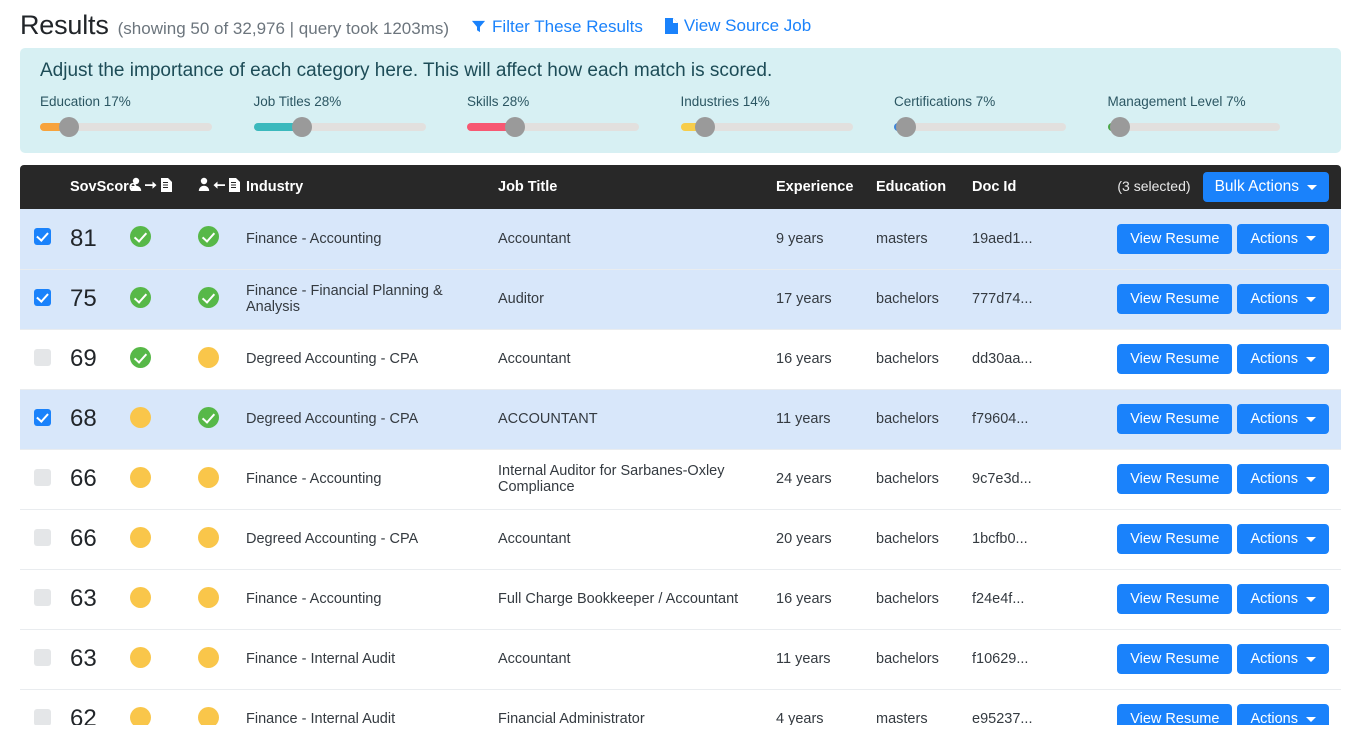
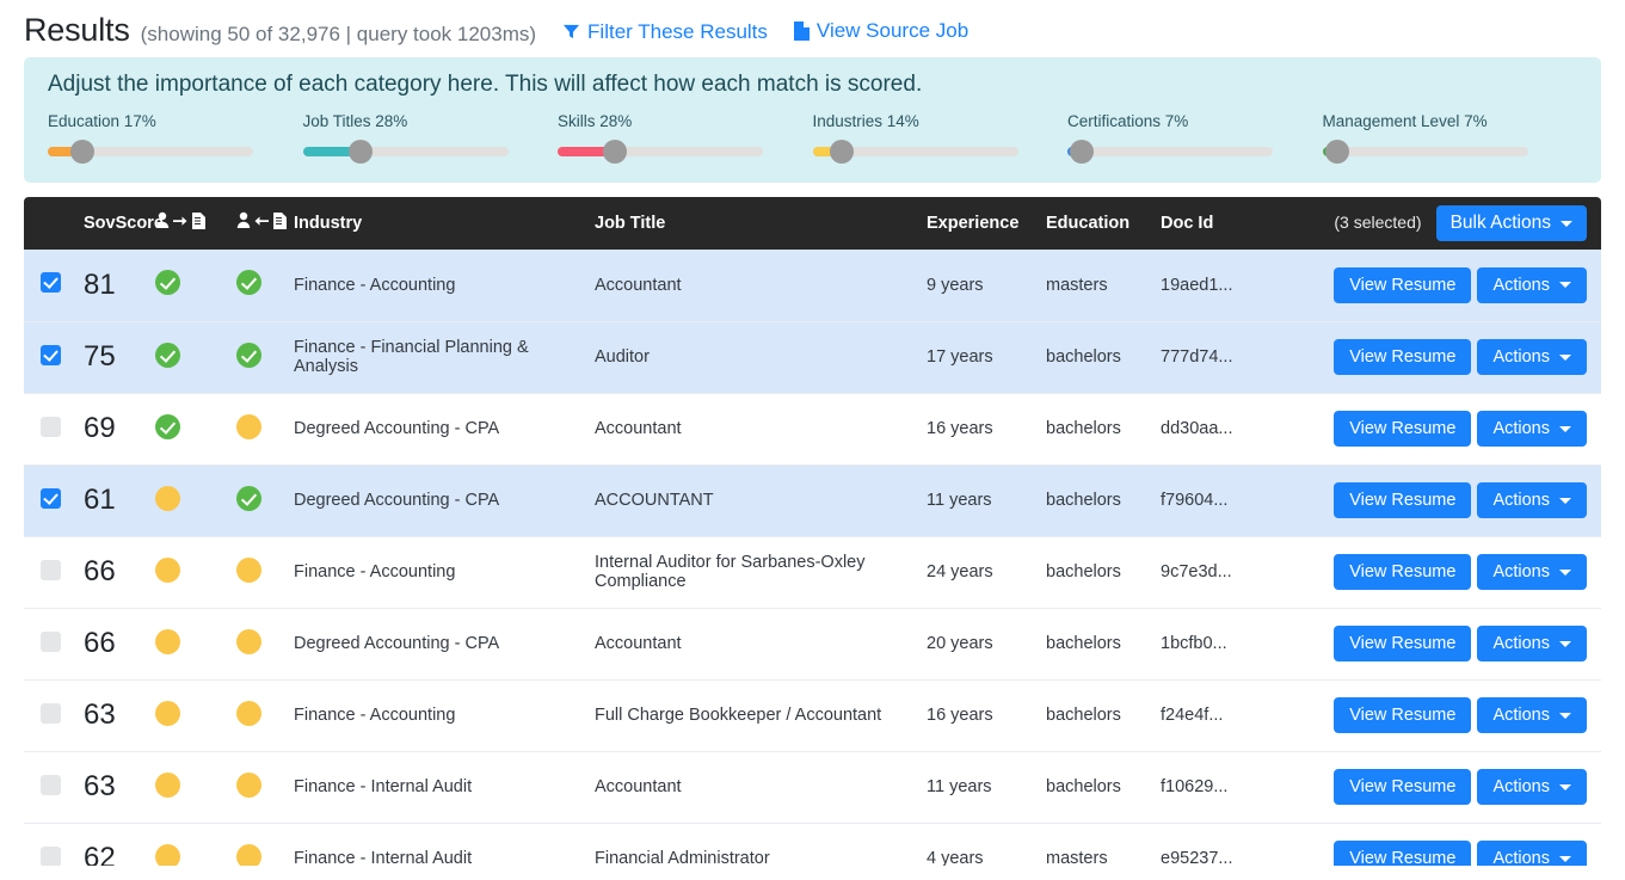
  Results
  (showing 50 of 32,976 | query took 1203ms)
  Filter These Results
  View Source Job
  Adjust the importance of each category here. This will affect how each match is scored.
  Education 17%
  Job Titles 28%
  Skills 28%
  Industries 14%
  Certifications 7%
  Management Level 7%
  	SovScor			Industry	Job Title	Experience	Education	Doc Id	(3 selected) Bulk Actions
  	81			Finance - Accounting	Accountant	9 years	masters	19aed1...	View Resume Actions
  	75			Finance - Financial Planning & Analysis	Auditor	17 years	bachelors	777d74...	View Resume Actions
  	69			Degreed Accounting - CPA	Accountant	16 years	bachelors	dd30aa...	View Resume Actions
- 	68			Degreed Accounting - CPA	ACCOUNTANT	11 years	bachelors	f79604...	View Resume Actions
+ 	61			Degreed Accounting - CPA	ACCOUNTANT	11 years	bachelors	f79604...	View Resume Actions
  	66			Finance - Accounting	Internal Auditor for Sarbanes-Oxley Compliance	24 years	bachelors	9c7e3d...	View Resume Actions
  	66			Degreed Accounting - CPA	Accountant	20 years	bachelors	1bcfb0...	View Resume Actions
  	63			Finance - Accounting	Full Charge Bookkeeper / Accountant	16 years	bachelors	f24e4f...	View Resume Actions
  	63			Finance - Internal Audit	Accountant	11 years	bachelors	f10629...	View Resume Actions
  	62			Finance - Internal Audit	Financial Administrator	4 years	masters	e95237...	View Resume Actions
